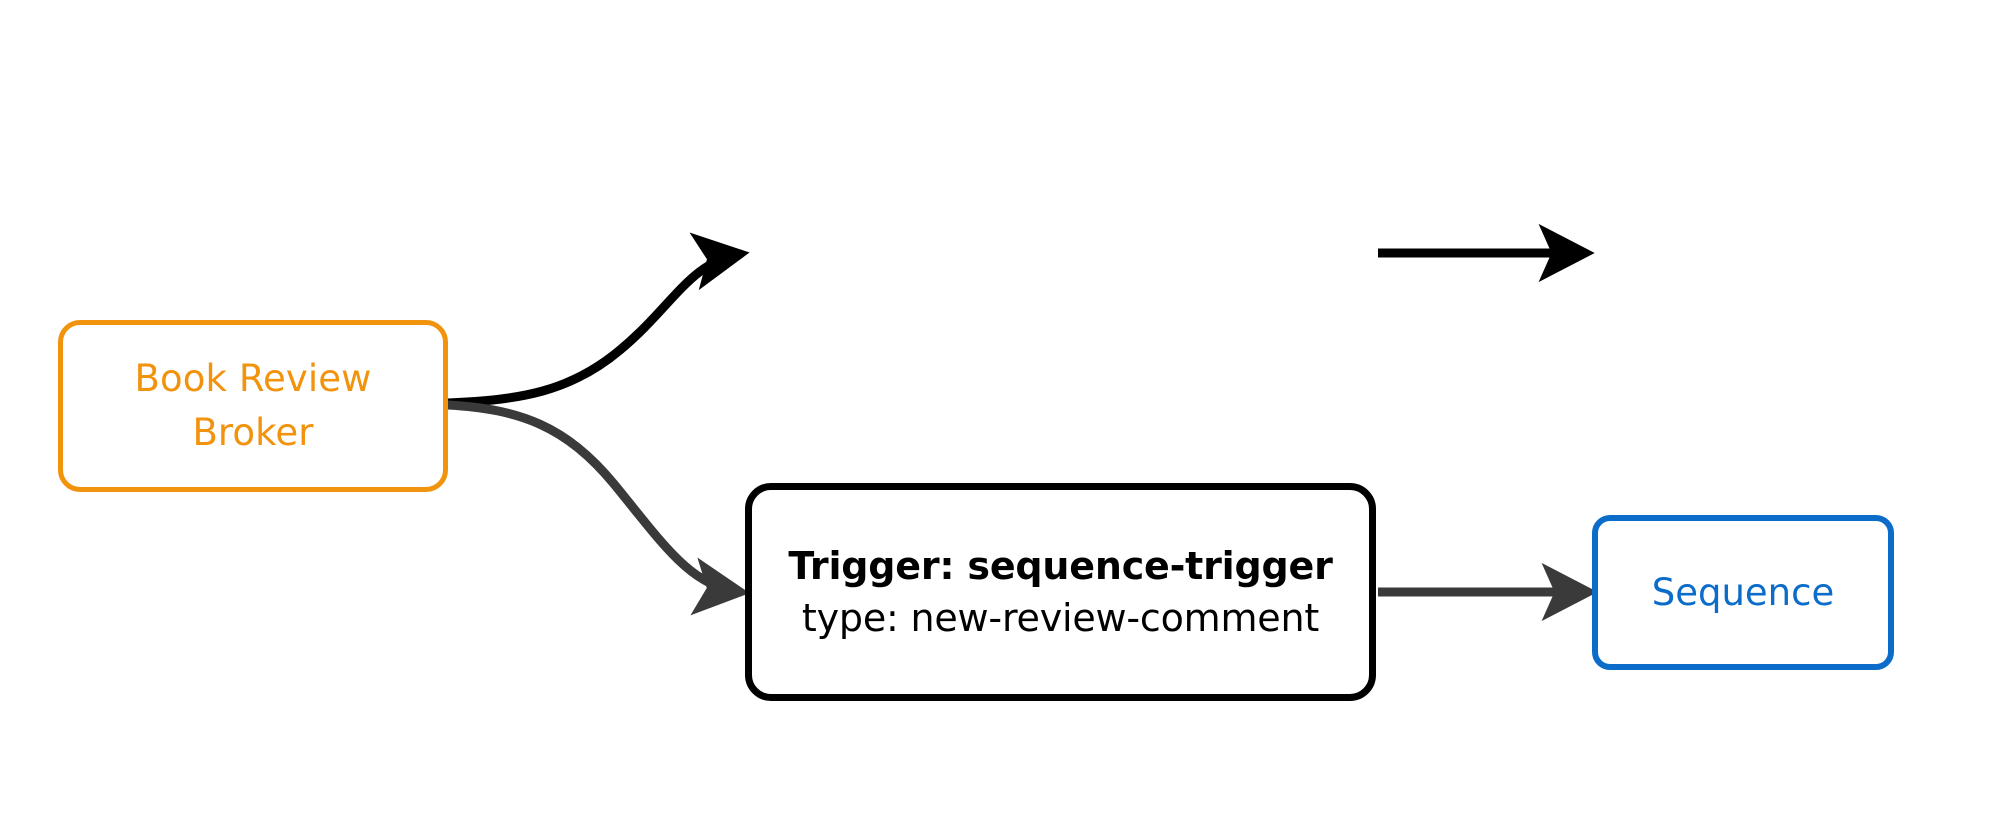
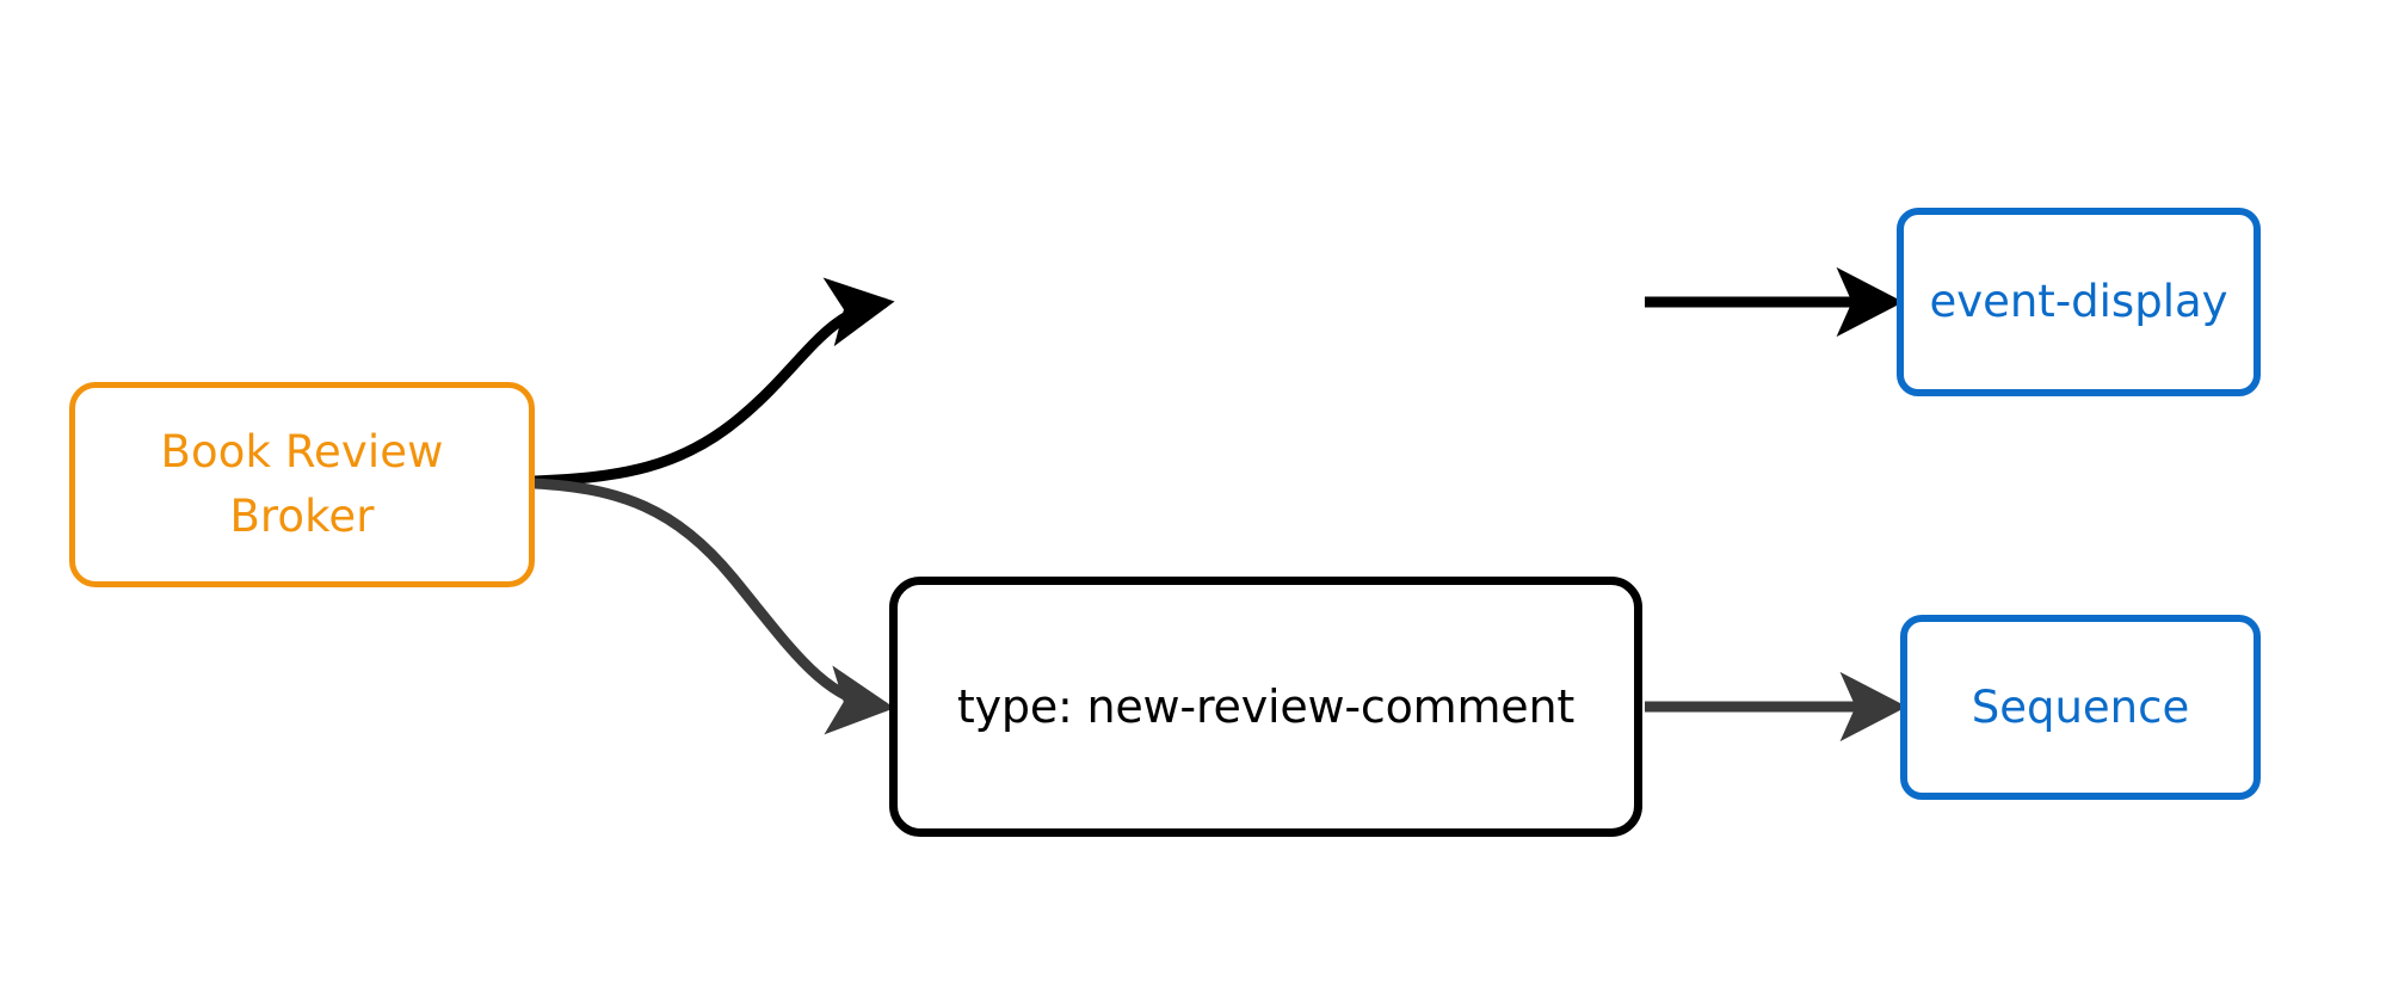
  Book Review
  Broker
- Trigger: sequence-trigger
  type: new-review-comment
+ event-display
  Sequence
